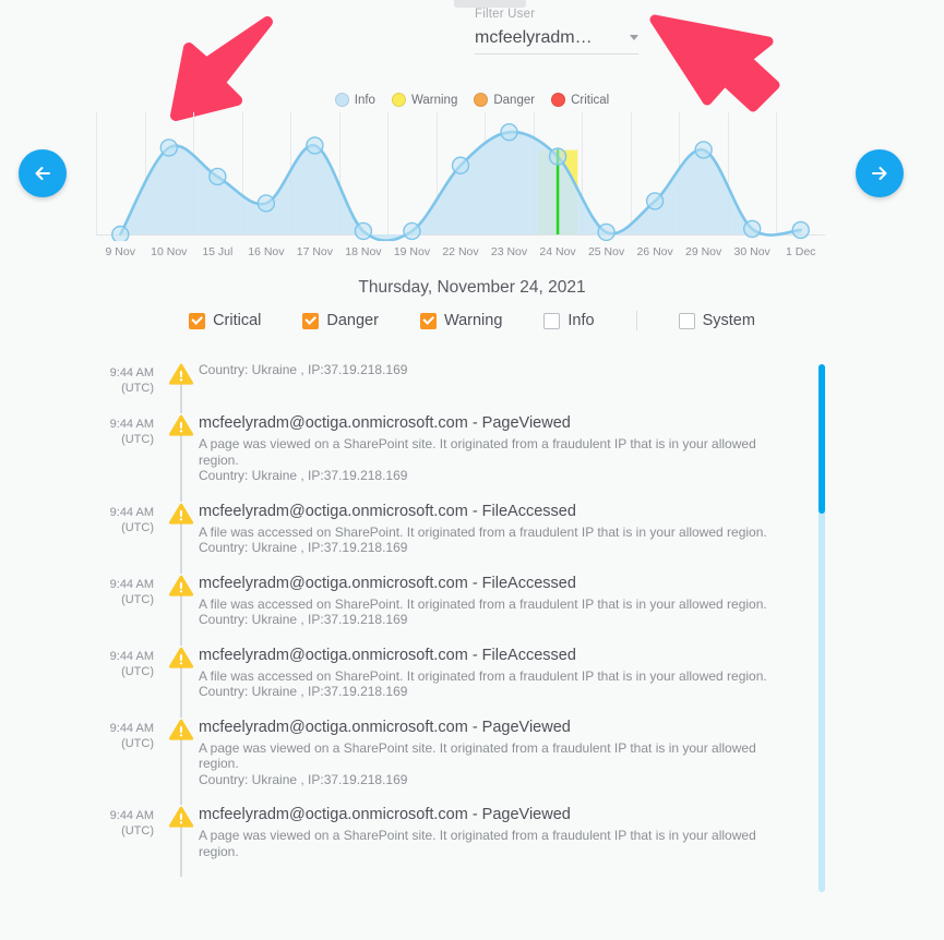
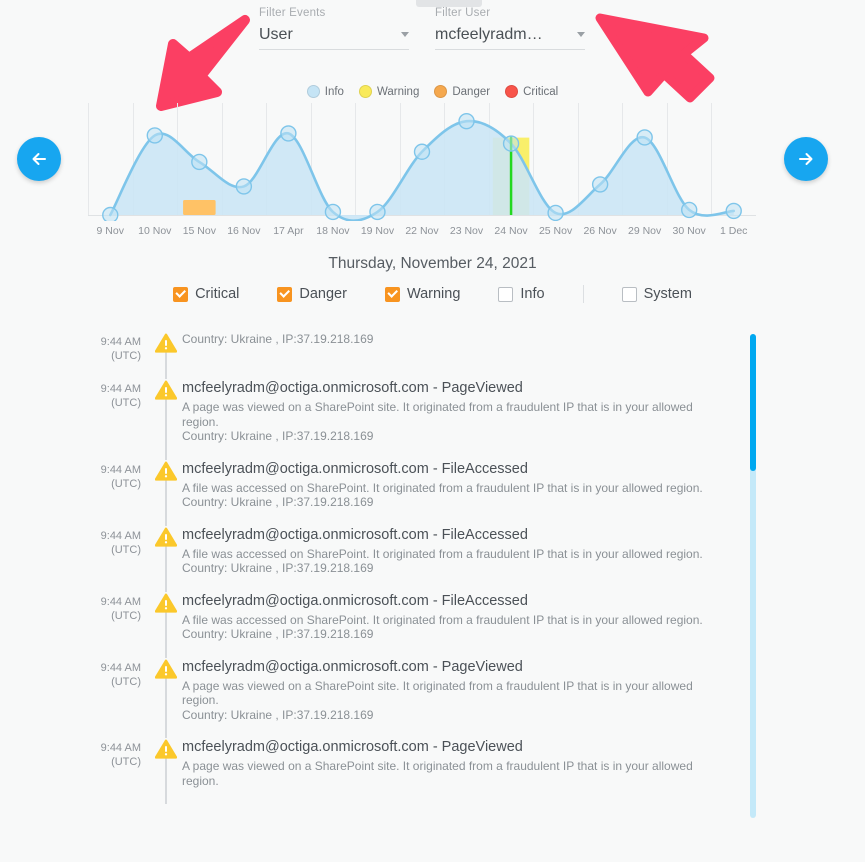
+ Filter Events
+ User
  Filter User
  mcfeelyradm@...
  Info
  Warning
  Danger
  Critical
  9 Nov
  10 Nov
- 15 Jul
+ 15 Nov
  16 Nov
- 17 Nov
+ 17 Apr
  18 Nov
  19 Nov
  22 Nov
  23 Nov
  24 Nov
  25 Nov
  26 Nov
  29 Nov
  30 Nov
  1 Dec
  Thursday, November 24, 2021
  Critical
  Danger
  Warning
  Info
  System
  9:44 AM
  (UTC)
  Country: Ukraine , IP:37.19.218.169
  9:44 AM
  (UTC)
  mcfeelyradm@octiga.onmicrosoft.com - PageViewed
  A page was viewed on a SharePoint site. It originated from a fraudulent IP that is in your allowed region.
  Country: Ukraine , IP:37.19.218.169
  9:44 AM
  (UTC)
  mcfeelyradm@octiga.onmicrosoft.com - FileAccessed
  A file was accessed on SharePoint. It originated from a fraudulent IP that is in your allowed region.
  Country: Ukraine , IP:37.19.218.169
  9:44 AM
  (UTC)
  mcfeelyradm@octiga.onmicrosoft.com - FileAccessed
  A file was accessed on SharePoint. It originated from a fraudulent IP that is in your allowed region.
  Country: Ukraine , IP:37.19.218.169
  9:44 AM
  (UTC)
  mcfeelyradm@octiga.onmicrosoft.com - FileAccessed
  A file was accessed on SharePoint. It originated from a fraudulent IP that is in your allowed region.
  Country: Ukraine , IP:37.19.218.169
  9:44 AM
  (UTC)
  mcfeelyradm@octiga.onmicrosoft.com - PageViewed
  A page was viewed on a SharePoint site. It originated from a fraudulent IP that is in your allowed region.
  Country: Ukraine , IP:37.19.218.169
  9:44 AM
  (UTC)
  mcfeelyradm@octiga.onmicrosoft.com - PageViewed
  A page was viewed on a SharePoint site. It originated from a fraudulent IP that is in your allowed region.
